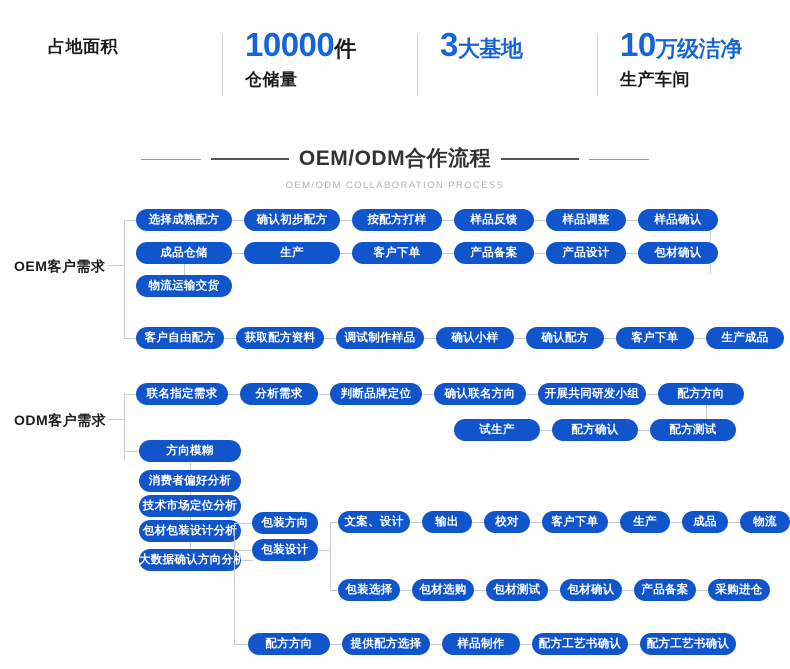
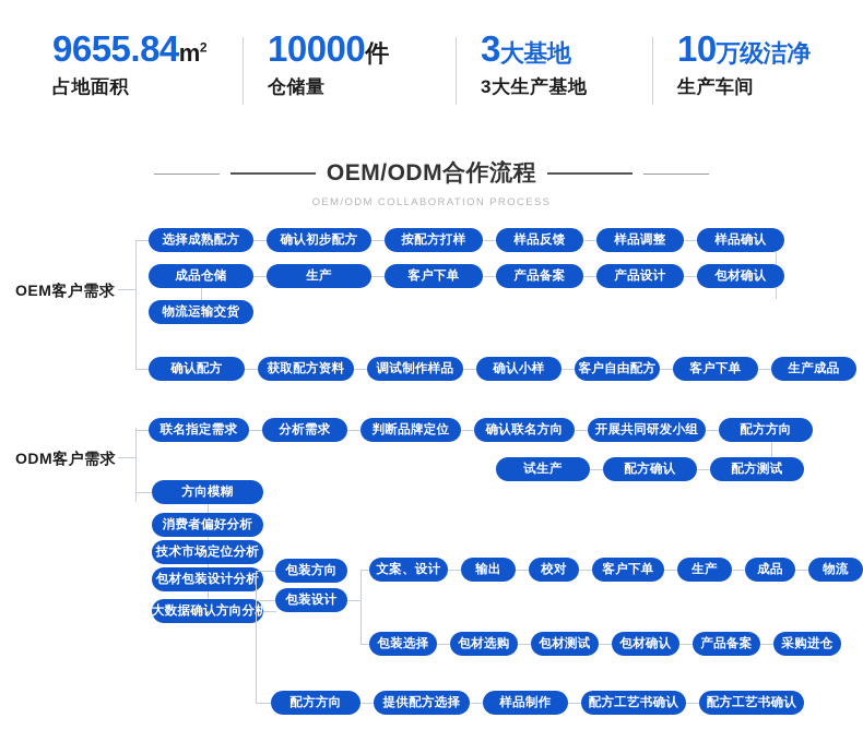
+ 9655.84m2
  占地面积
  10000件
  仓储量
  3大基地
+ 3大生产基地
  10万级洁净
  生产车间
  OEM/ODM合作流程
  OEM/ODM COLLABORATION PROCESS
  OEM客户需求
  选择成熟配方
  确认初步配方
  按配方打样
  样品反馈
  样品调整
  样品确认
  成品仓储
  生产
  客户下单
  产品备案
  产品设计
  包材确认
  物流运输交货
- 客户自由配方
+ 确认配方
  获取配方资料
  调试制作样品
  确认小样
- 确认配方
+ 客户自由配方
  客户下单
  生产成品
  ODM客户需求
  联名指定需求
  分析需求
  判断品牌定位
  确认联名方向
  开展共同研发小组
  配方方向
  试生产
  配方确认
  配方测试
  方向模糊
  消费者偏好分析
  技术市场定位分析
  包材包装设计分析
  大数据确认方向分析
  包装方向
  包装设计
  文案、设计
  输出
  校对
  客户下单
  生产
  成品
  物流
  包装选择
  包材选购
  包材测试
  包材确认
  产品备案
  采购进仓
  配方方向
  提供配方选择
  样品制作
  配方工艺书确认
  配方工艺书确认
